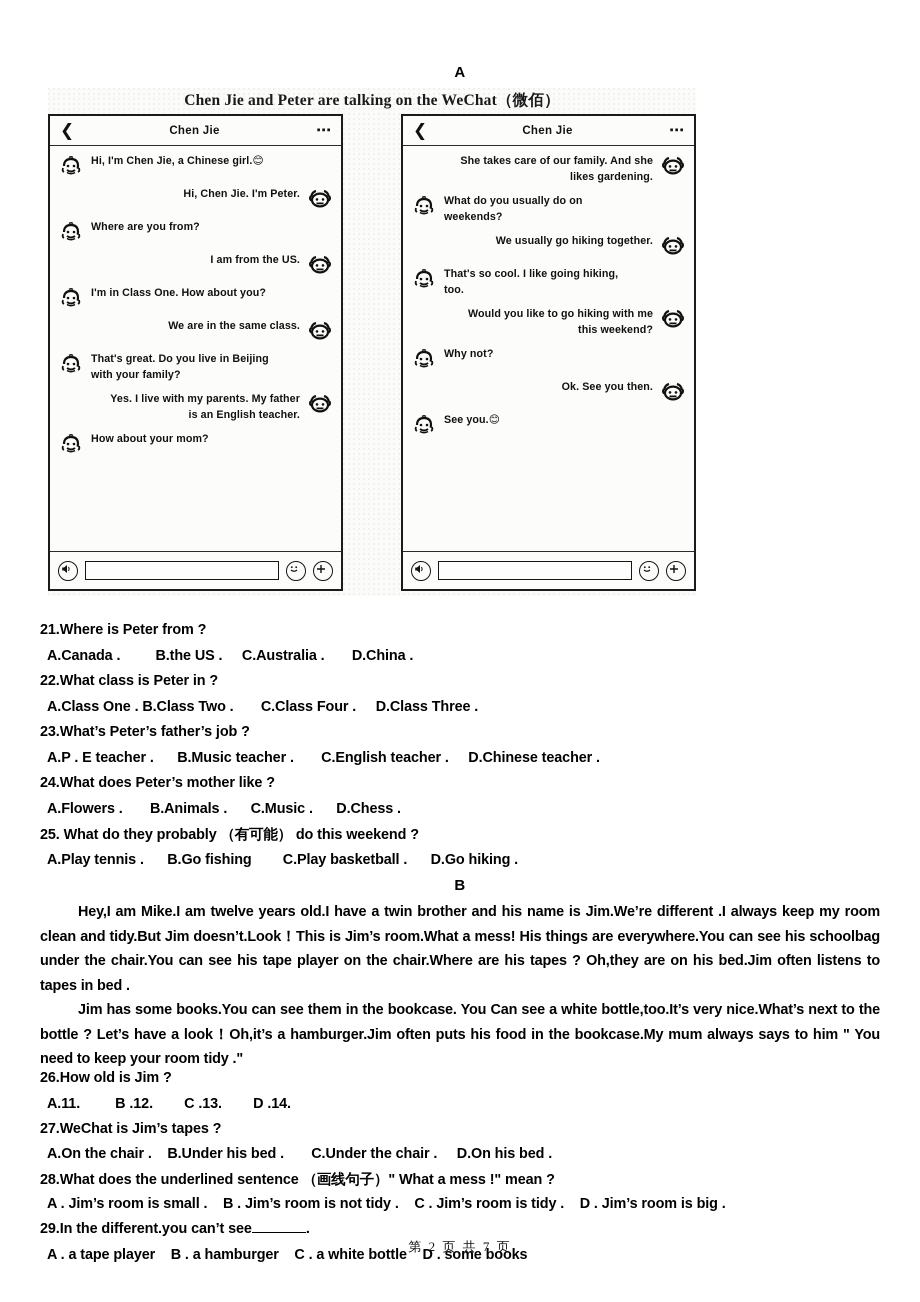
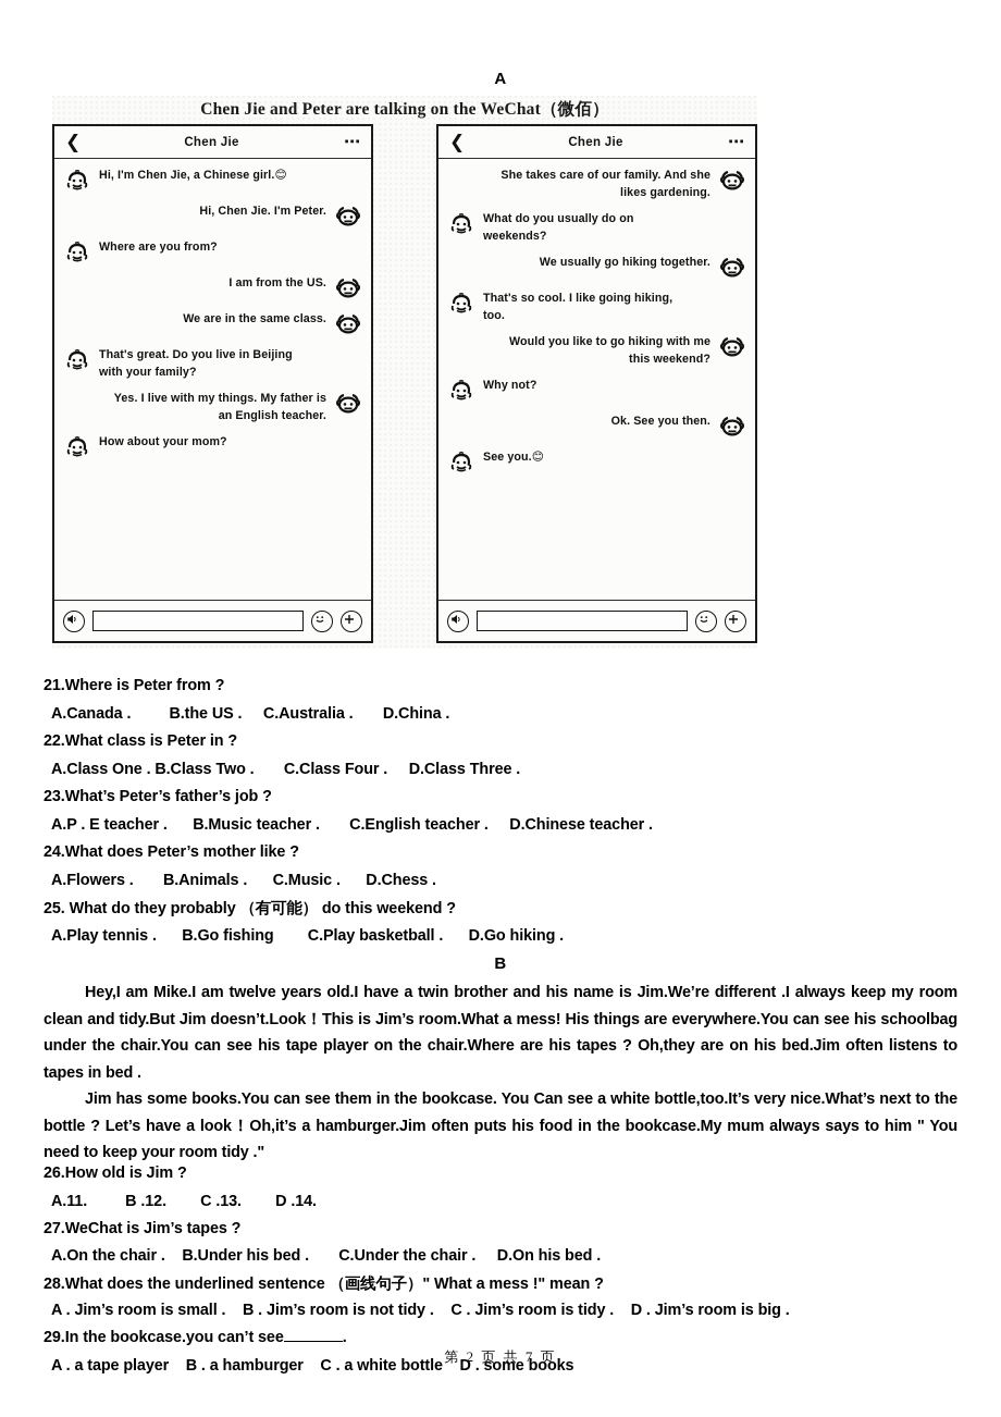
  A
  Chen Jie and Peter are talking on the WeChat（微佰）
  ❮
  Chen Jie
  ⋯
  Hi, I'm Chen Jie, a Chinese girl.😊
  Hi, Chen Jie. I'm Peter.
  Where are you from?
  I am from the US.
- I'm in Class One. How about you?
  We are in the same class.
  That's great. Do you live in Beijing with your family?
- Yes. I live with my parents. My father is an English teacher.
+ Yes. I live with my things. My father is an English teacher.
  How about your mom?
  ❮
  Chen Jie
  ⋯
  She takes care of our family. And she likes gardening.
  What do you usually do on weekends?
  We usually go hiking together.
  That's so cool. I like going hiking, too.
  Would you like to go hiking with me this weekend?
  Why not?
  Ok. See you then.
  See you.😊
  21.Where is Peter from ?
  A.Canada . B.the US . C.Australia . D.China .
  22.What class is Peter in ?
  A.Class One . B.Class Two . C.Class Four . D.Class Three .
  23.What’s Peter’s father’s job ?
  A.P . E teacher . B.Music teacher . C.English teacher . D.Chinese teacher .
  24.What does Peter’s mother like ?
  A.Flowers . B.Animals . C.Music . D.Chess .
  25. What do they probably （有可能） do this weekend ?
  A.Play tennis . B.Go fishing C.Play basketball . D.Go hiking .
  B
  Hey,I am Mike.I am twelve years old.I have a twin brother and his name is Jim.We’re different .I always keep my room clean and tidy.But Jim doesn’t.Look！This is Jim’s room.What a mess! His things are everywhere.You can see his schoolbag under the chair.You can see his tape player on the chair.Where are his tapes ? Oh,they are on his bed.Jim often listens to tapes in bed .
  Jim has some books.You can see them in the bookcase. You Can see a white bottle,too.It’s very nice.What’s next to the bottle ? Let’s have a look！Oh,it’s a hamburger.Jim often puts his food in the bookcase.My mum always says to him " You need to keep your room tidy ."
  26.How old is Jim ?
  A.11. B .12. C .13. D .14.
  27.WeChat is Jim’s tapes ?
  A.On the chair . B.Under his bed . C.Under the chair . D.On his bed .
  28.What does the underlined sentence （画线句子）" What a mess !" mean ?
  A . Jim’s room is small . B . Jim’s room is not tidy . C . Jim’s room is tidy . D . Jim’s room is big .
- 29.In the different.you can’t see .
+ 29.In the bookcase.you can’t see .
  A . a tape player B . a hamburger C . a white bottle D . some books
  第 2 页 共 7 页
